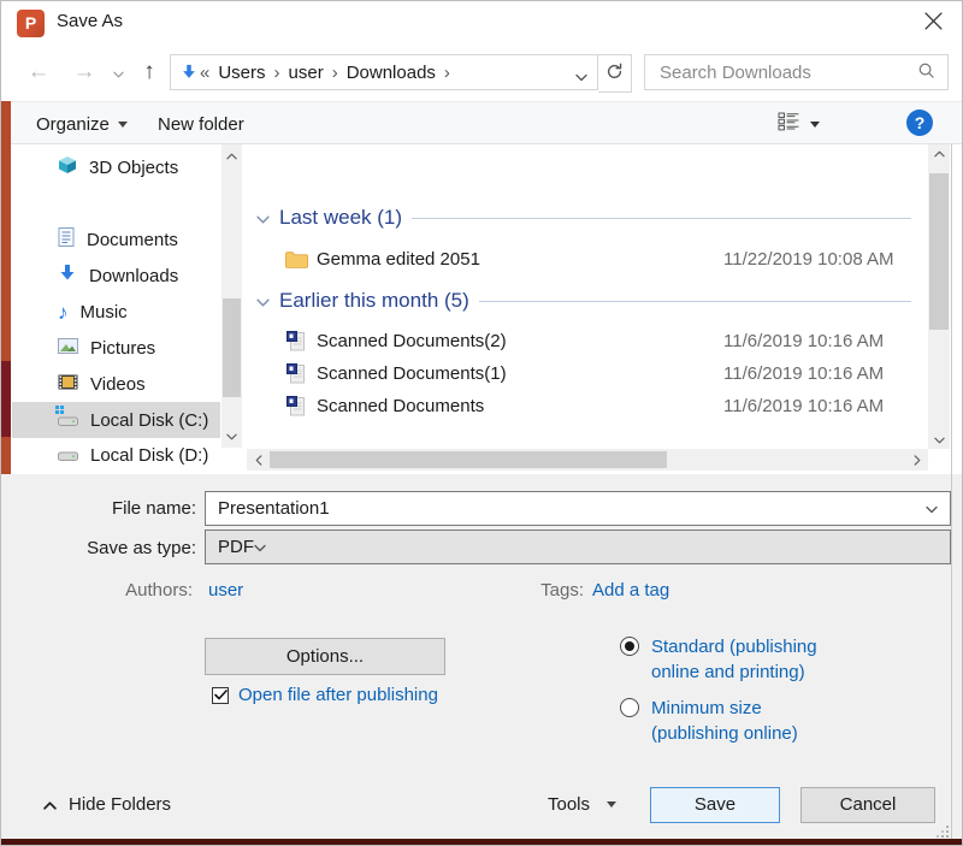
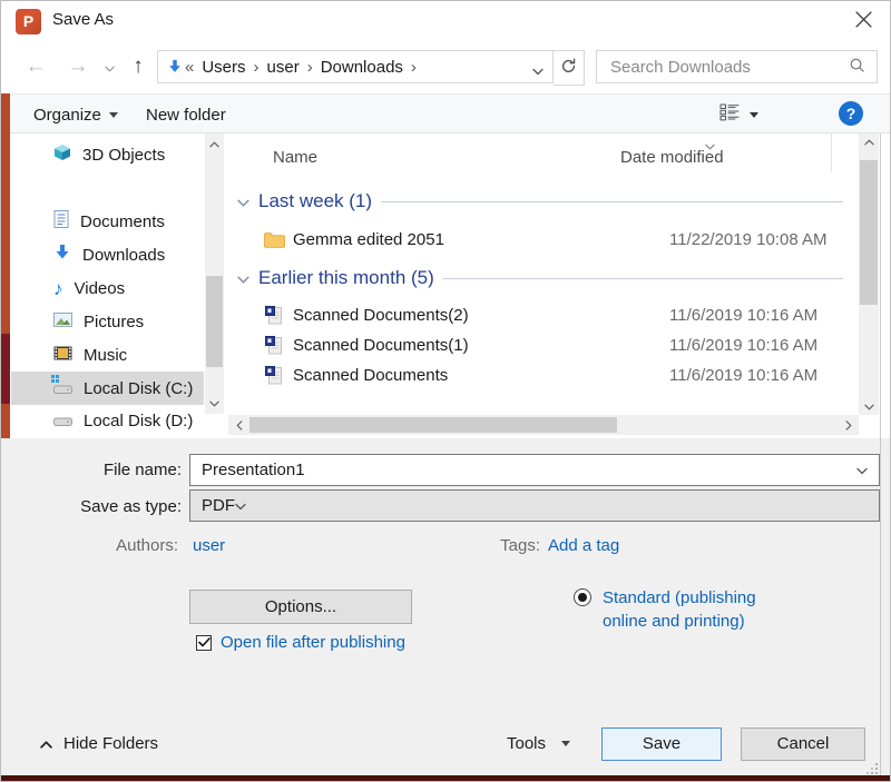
  P
  Save As
  ←
  →
  ↑
  «
  Users
  ›
  user
  ›
  Downloads
  ›
  Search Downloads
  Organize
  New folder
  ?
  3D Objects
  Documents
  Downloads
  ♪
- Music
+ Videos
  Pictures
- Videos
+ Music
  Local Disk (C:)
  Local Disk (D:)
+ Name
+ Date modified
  Last week (1)
  Gemma edited 2051
  11/22/2019 10:08 AM
  Earlier this month (5)
  Scanned Documents(2)
  11/6/2019 10:16 AM
  Scanned Documents(1)
  11/6/2019 10:16 AM
  Scanned Documents
  11/6/2019 10:16 AM
  File name:
  Presentation1
  Save as type:
  PDF
  Authors:
  user
  Tags:
  Add a tag
  Options...
  Open file after publishing
  Standard (publishing
  online and printing)
- Minimum size
- (publishing online)
  Hide Folders
  Tools
  Save
  Cancel
